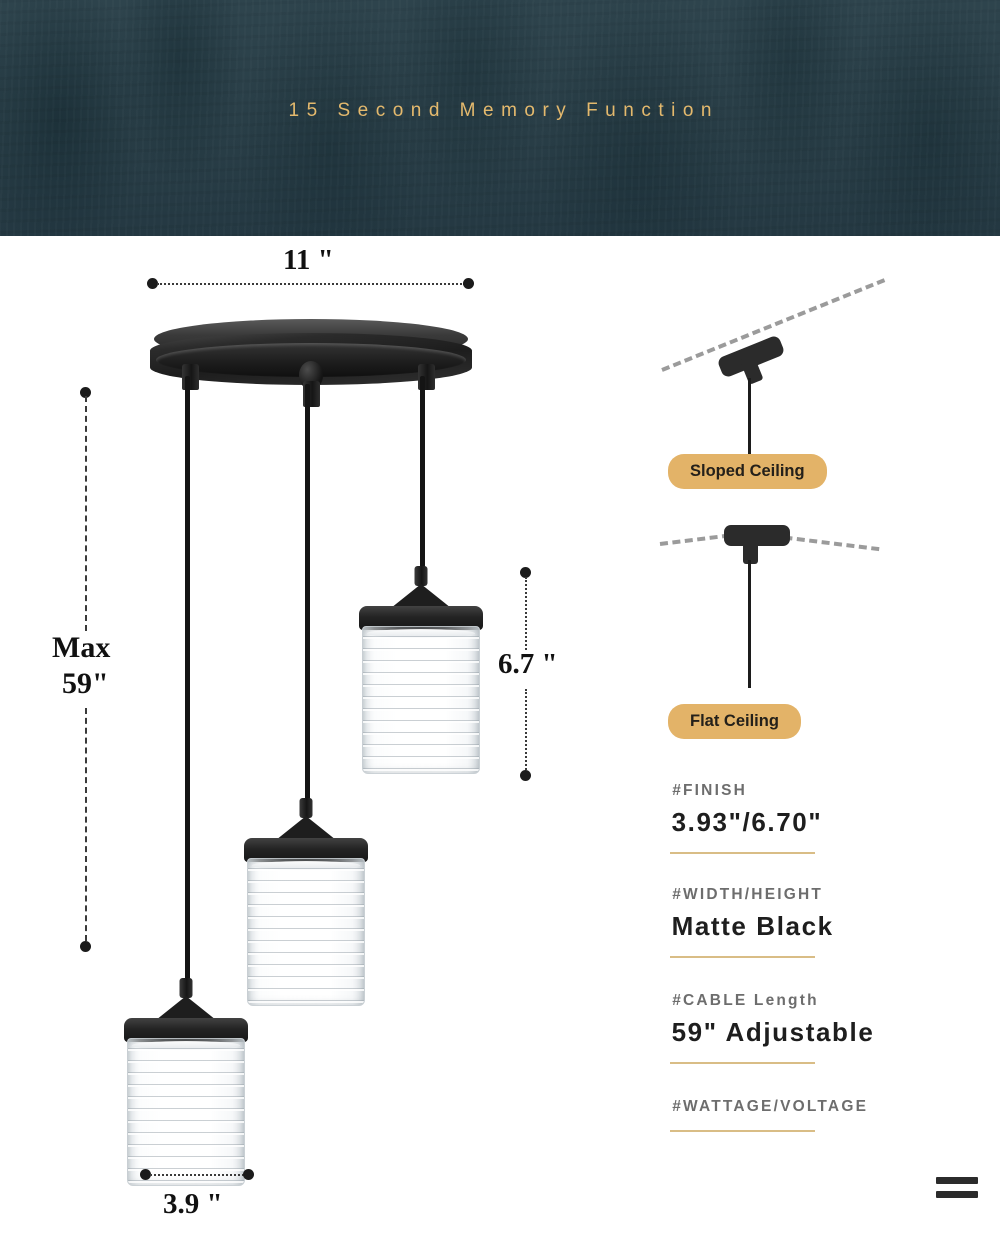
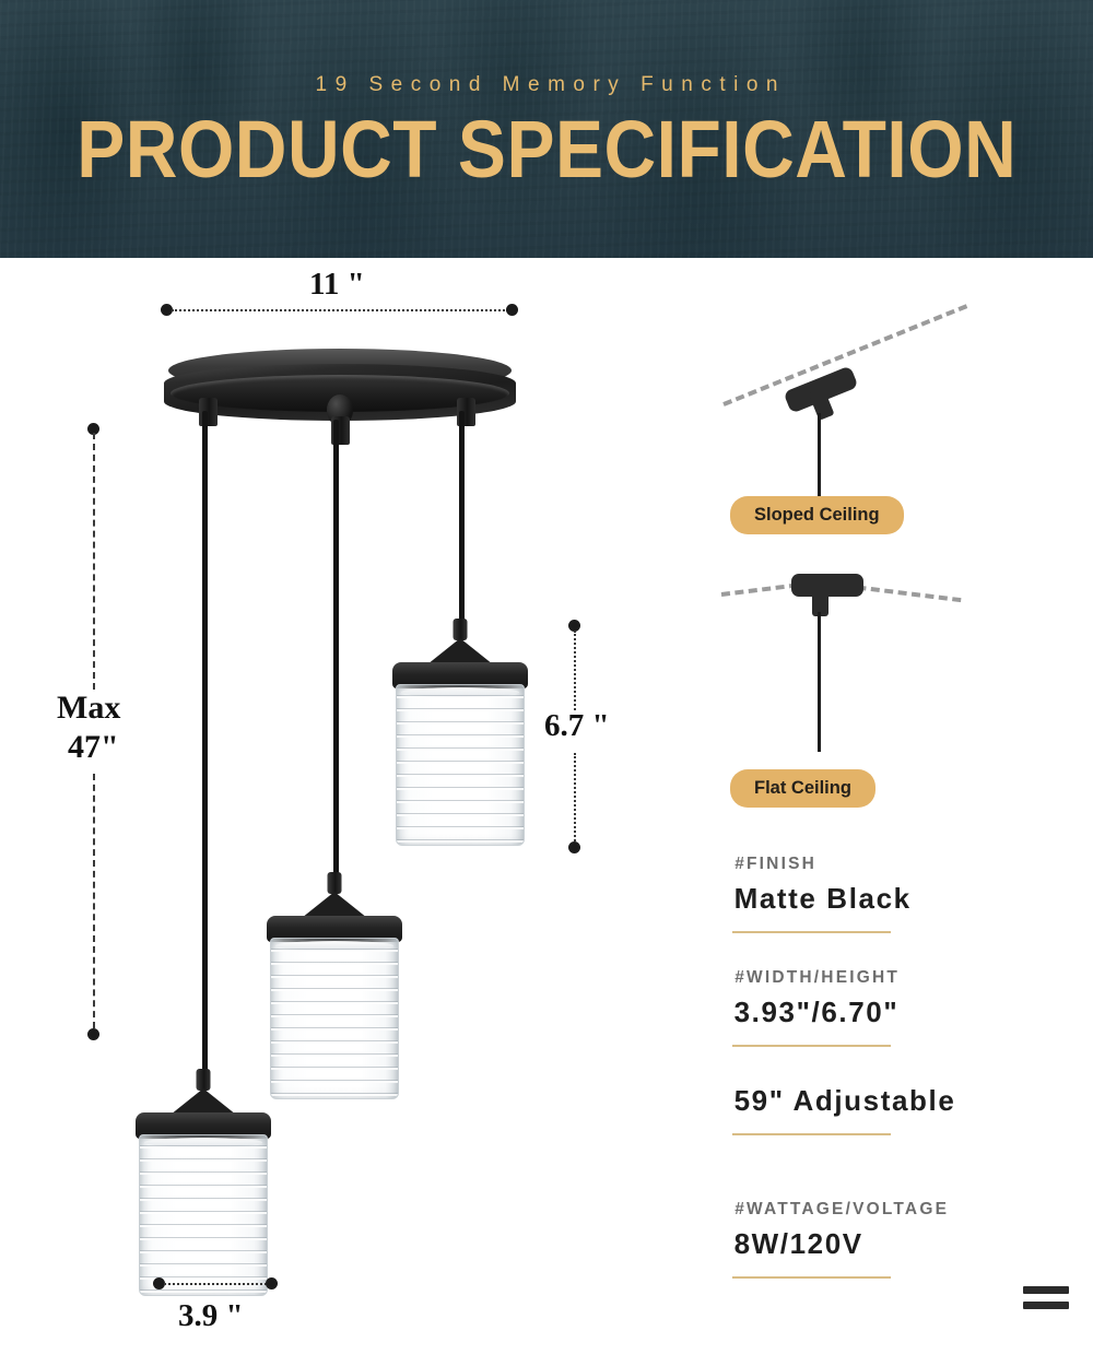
- 15 Second Memory Function
+ 19 Second Memory Function
+ PRODUCT SPECIFICATION
  11 "
  Max
- 59"
+ 47"
  6.7 "
  3.9 "
  Sloped Ceiling
  Flat Ceiling
  #FINISH
- 3.93"/6.70"
+ Matte Black
  #WIDTH/HEIGHT
- Matte Black
+ 3.93"/6.70"
- #CABLE Length
  59" Adjustable
  #WATTAGE/VOLTAGE
+ 8W/120V
